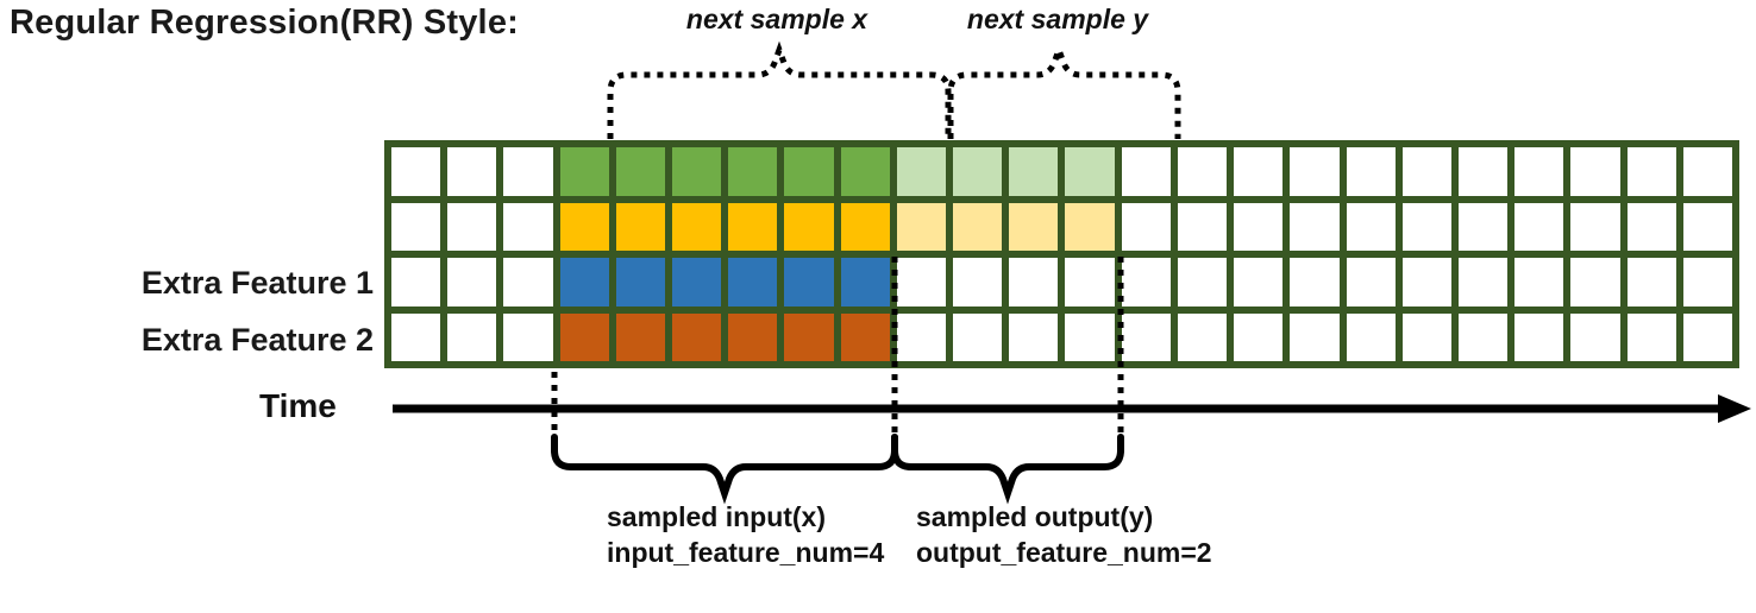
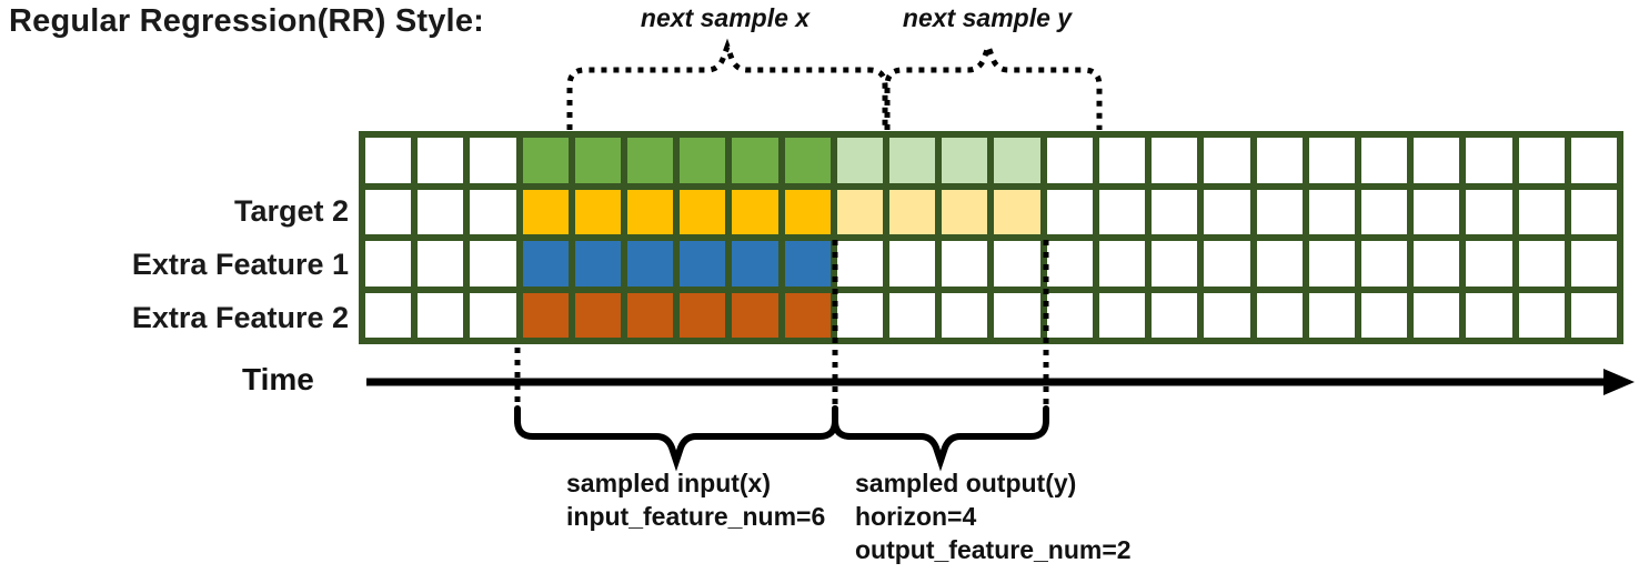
  Regular Regression(RR) Style:
  next sample x
  next sample y
+ Target 2
  Extra Feature 1
  Extra Feature 2
  Time
  sampled input(x)
- input_feature_num=4
+ input_feature_num=6
  sampled output(y)
+ horizon=4
  output_feature_num=2
